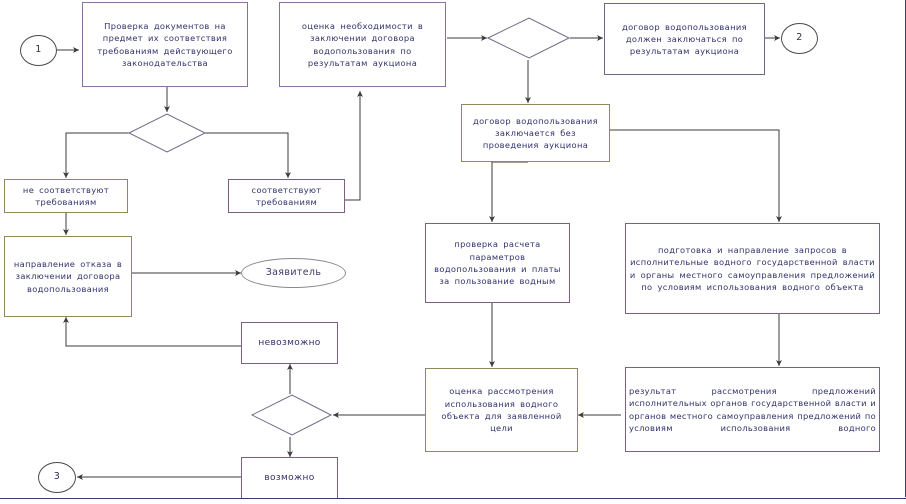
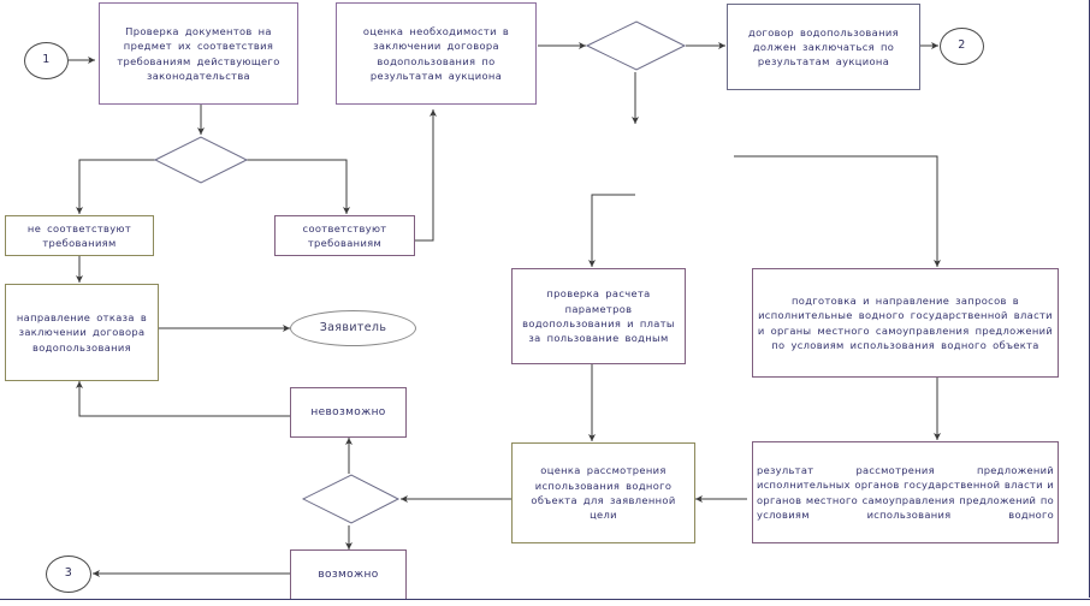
  1
  Проверка документов на предмет их соответствия требованиям действующего законодательства
  оценка необходимости в заключении договора водопользования по результатам аукциона
  договор водопользования должен заключаться по результатам аукциона
  2
- договор водопользования заключается без проведения аукциона
  не соответствуют требованиям
  соответствуют требованиям
  направление отказа в заключении договора водопользования
  Заявитель
  проверка расчета параметров водопользования и платы за пользование водным
  подготовка и направление запросов в исполнительные водного государственной власти и органы местного самоуправления предложений по условиям использования водного объекта
  невозможно
  оценка рассмотрения использования водного объекта для заявленной цели
  результат рассмотрения предложений исполнительных органов государственной власти и органов местного самоуправления предложений по условиям использования водного
  возможно
  3
